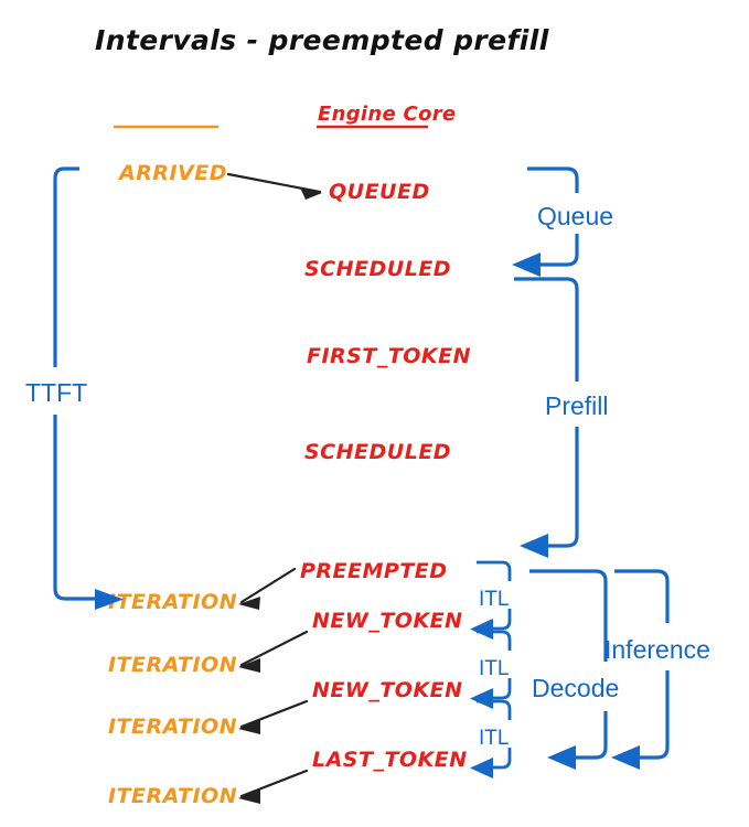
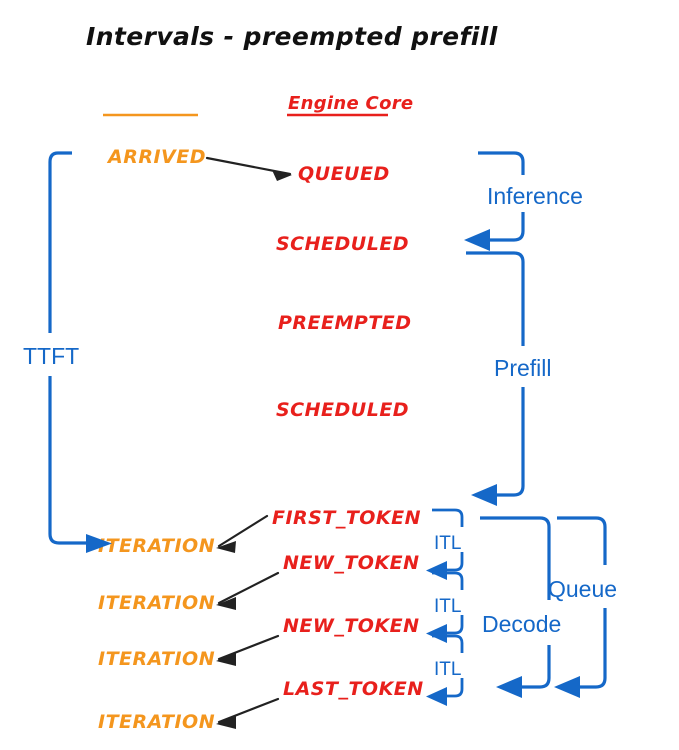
  Intervals - preempted prefill
  Engine Core
  ARRIVED
  TERATION
  ITERATION
  ITERATION
  ITERATION
  QUEUED
  SCHEDULED
- FIRST_TOKEN
+ PREEMPTED
  SCHEDULED
- PREEMPTED
+ FIRST_TOKEN
  NEW_TOKEN
  NEW_TOKEN
  LAST_TOKEN
  TTFT
- Queue
+ Inference
  Prefill
  Decode
- Inference
+ Queue
  ITL
  ITL
  ITL
